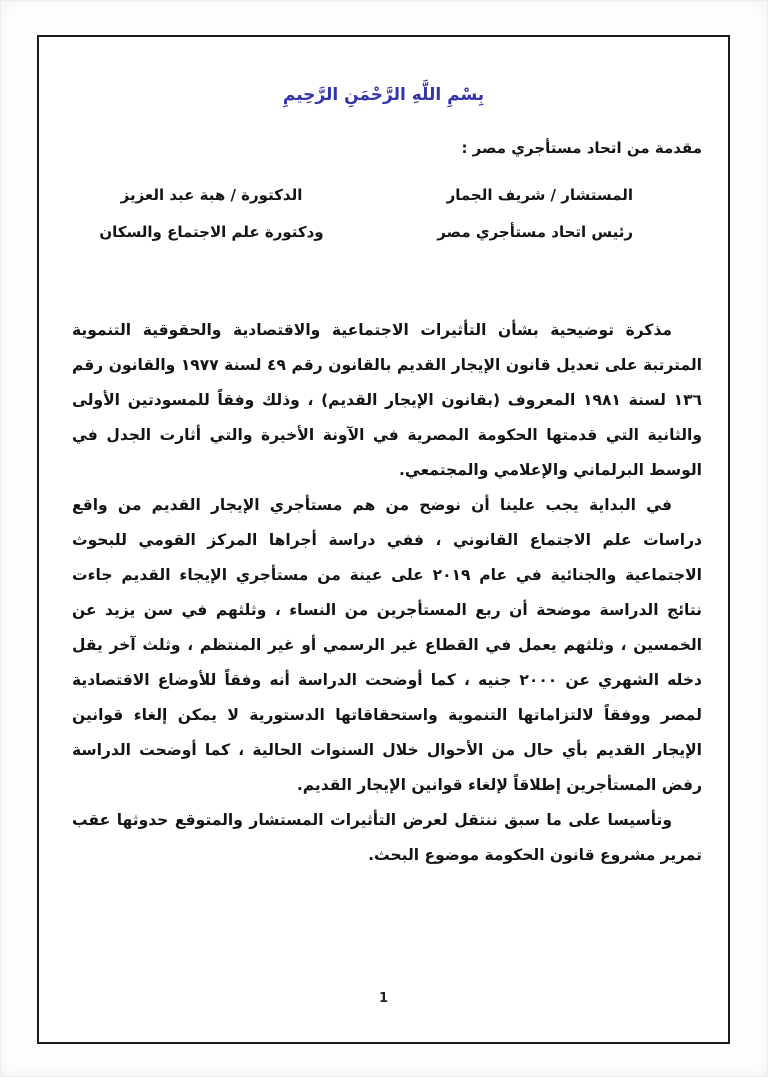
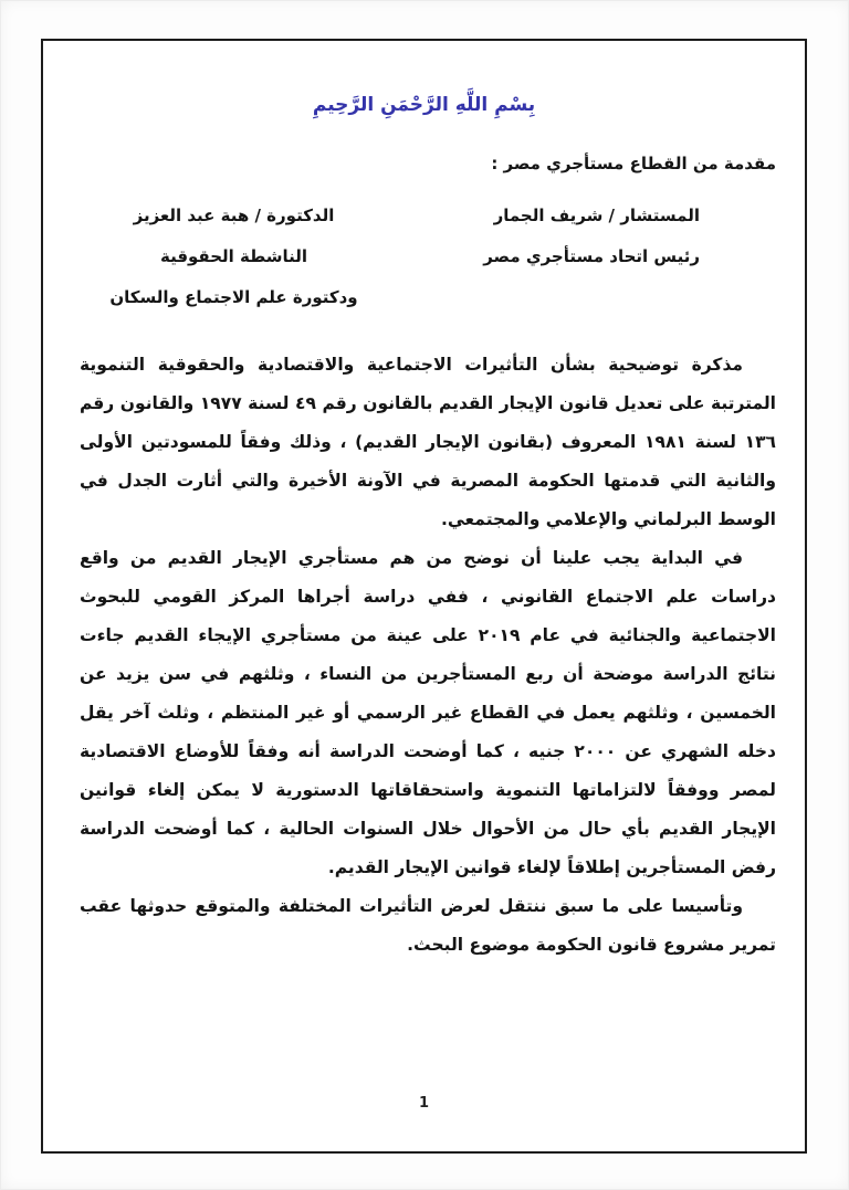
  بِسْمِ اللَّهِ الرَّحْمَنِ الرَّحِيمِ
- مقدمة من اتحاد مستأجري مصر :
+ مقدمة من القطاع مستأجري مصر :
  المستشار / شريف الجمار
  رئيس اتحاد مستأجري مصر
  الدكتورة / هبة عبد العزيز
+ الناشطة الحقوقية
  ودكتورة علم الاجتماع والسكان
  مذكرة توضيحية بشأن التأثيرات الاجتماعية والاقتصادية والحقوقية التنموية المترتبة على تعديل قانون الإيجار القديم بالقانون رقم ٤٩ لسنة ١٩٧٧ والقانون رقم ١٣٦ لسنة ١٩٨١ المعروف (بقانون الإيجار القديم) ، وذلك وفقاً للمسودتين الأولى والثانية التي قدمتها الحكومة المصرية في الآونة الأخيرة والتي أثارت الجدل في الوسط البرلماني والإعلامي والمجتمعي.
  في البداية يجب علينا أن نوضح من هم مستأجري الإيجار القديم من واقع دراسات علم الاجتماع القانوني ، ففي دراسة أجراها المركز القومي للبحوث الاجتماعية والجنائية في عام ٢٠١٩ على عينة من مستأجري الإيجاء القديم جاءت نتائج الدراسة موضحة أن ربع المستأجرين من النساء ، وثلثهم في سن يزيد عن الخمسين ، وثلثهم يعمل في القطاع غير الرسمي أو غير المنتظم ، وثلث آخر يقل دخله الشهري عن ٢٠٠٠ جنيه ، كما أوضحت الدراسة أنه وفقاً للأوضاع الاقتصادية لمصر ووفقاً لالتزاماتها التنموية واستحقاقاتها الدستورية لا يمكن إلغاء قوانين الإيجار القديم بأي حال من الأحوال خلال السنوات الحالية ، كما أوضحت الدراسة رفض المستأجرين إطلاقاً لإلغاء قوانين الإيجار القديم.
- وتأسيسا على ما سبق ننتقل لعرض التأثيرات المستشار والمتوقع حدوثها عقب تمرير مشروع قانون الحكومة موضوع البحث.
+ وتأسيسا على ما سبق ننتقل لعرض التأثيرات المختلفة والمتوقع حدوثها عقب تمرير مشروع قانون الحكومة موضوع البحث.
  1
